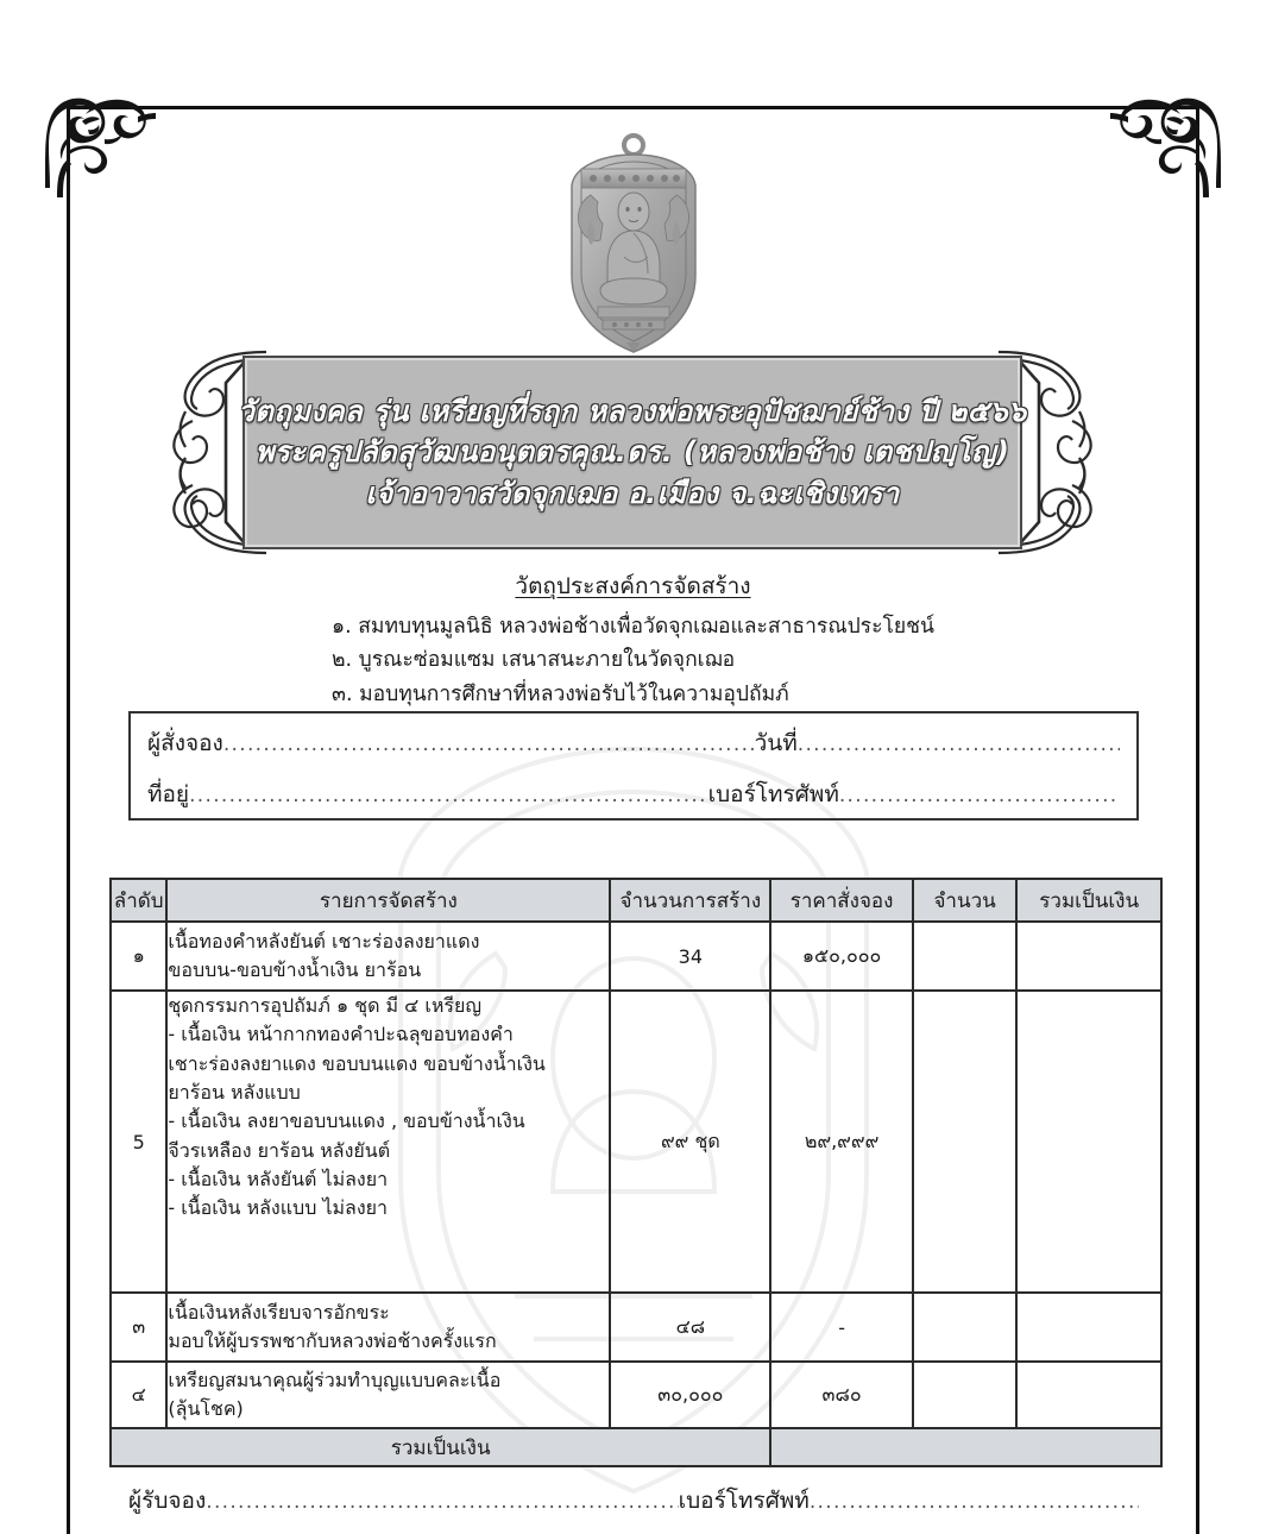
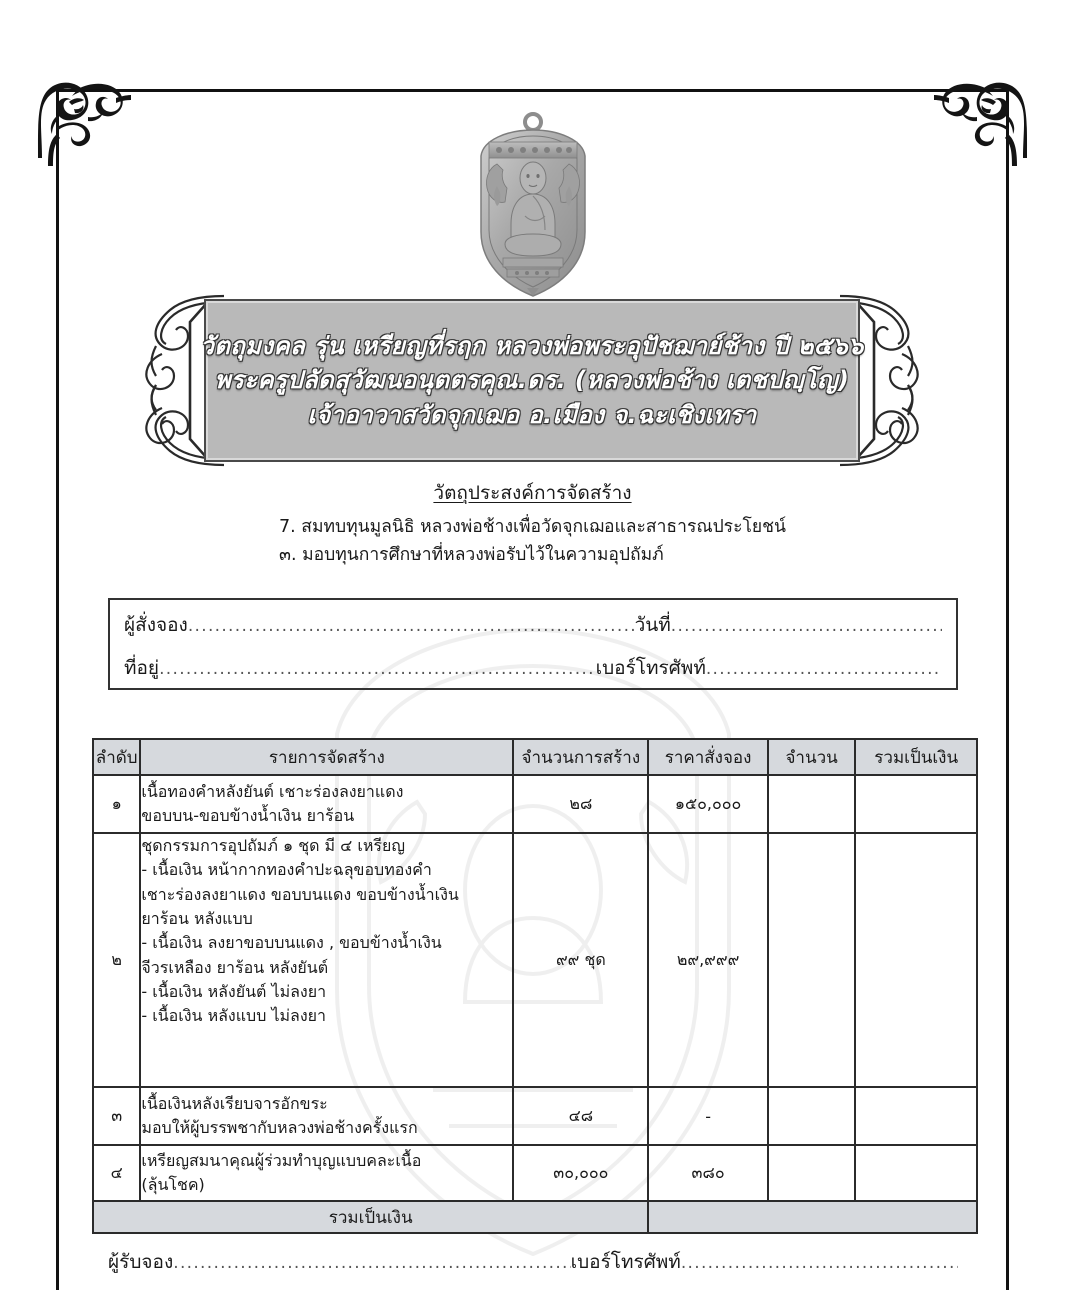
  วัตถุมงคล รุ่น เหรียญที่รฤก หลวงพ่อพระอุปัชฌาย์ช้าง ปี ๒๕๖๖
  พระครูปลัดสุวัฒนอนุตตรคุณ.ดร. (หลวงพ่อช้าง เตชปญฺโญ)
  เจ้าอาวาสวัดจุกเฌอ อ.เมือง จ.ฉะเชิงเทรา
  วัตถุประสงค์การจัดสร้าง
- ๑. สมทบทุนมูลนิธิ หลวงพ่อช้างเพื่อวัดจุกเฌอและสาธารณประโยชน์
+ 7. สมทบทุนมูลนิธิ หลวงพ่อช้างเพื่อวัดจุกเฌอและสาธารณประโยชน์
- ๒. บูรณะซ่อมแซม เสนาสนะภายในวัดจุกเฌอ
  ๓. มอบทุนการศึกษาที่หลวงพ่อรับไว้ในความอุปถัมภ์
  ผู้สั่งจอง
  วันที่
  ที่อยู่
  เบอร์โทรศัพท์
  ลำดับ	รายการจัดสร้าง	จำนวนการสร้าง	ราคาสั่งจอง	จำนวน	รวมเป็นเงิน
- ๑	เนื้อทองคำหลังยันต์ เชาะร่องลงยาแดงขอบบน-ขอบข้างน้ำเงิน ยาร้อน	34	๑๕๐,๐๐๐
+ ๑	เนื้อทองคำหลังยันต์ เชาะร่องลงยาแดงขอบบน-ขอบข้างน้ำเงิน ยาร้อน	๒๘	๑๕๐,๐๐๐
- 5	ชุดกรรมการอุปถัมภ์ ๑ ชุด มี ๔ เหรียญ- เนื้อเงิน หน้ากากทองคำปะฉลุขอบทองคำเชาะร่องลงยาแดง ขอบบนแดง ขอบข้างน้ำเงินยาร้อน หลังแบบ- เนื้อเงิน ลงยาขอบบนแดง , ขอบข้างน้ำเงินจีวรเหลือง ยาร้อน หลังยันต์- เนื้อเงิน หลังยันต์ ไม่ลงยา- เนื้อเงิน หลังแบบ ไม่ลงยา	๙๙ ชุด	๒๙,๙๙๙
+ ๒	ชุดกรรมการอุปถัมภ์ ๑ ชุด มี ๔ เหรียญ- เนื้อเงิน หน้ากากทองคำปะฉลุขอบทองคำเชาะร่องลงยาแดง ขอบบนแดง ขอบข้างน้ำเงินยาร้อน หลังแบบ- เนื้อเงิน ลงยาขอบบนแดง , ขอบข้างน้ำเงินจีวรเหลือง ยาร้อน หลังยันต์- เนื้อเงิน หลังยันต์ ไม่ลงยา- เนื้อเงิน หลังแบบ ไม่ลงยา	๙๙ ชุด	๒๙,๙๙๙
  ๓	เนื้อเงินหลังเรียบจารอักขระมอบให้ผู้บรรพชากับหลวงพ่อช้างครั้งแรก	๔๘	-
  ๔	เหรียญสมนาคุณผู้ร่วมทำบุญแบบคละเนื้อ(ลุ้นโชค)	๓๐,๐๐๐	๓๘๐
  รวมเป็นเงิน
  ผู้รับจอง
  เบอร์โทรศัพท์
